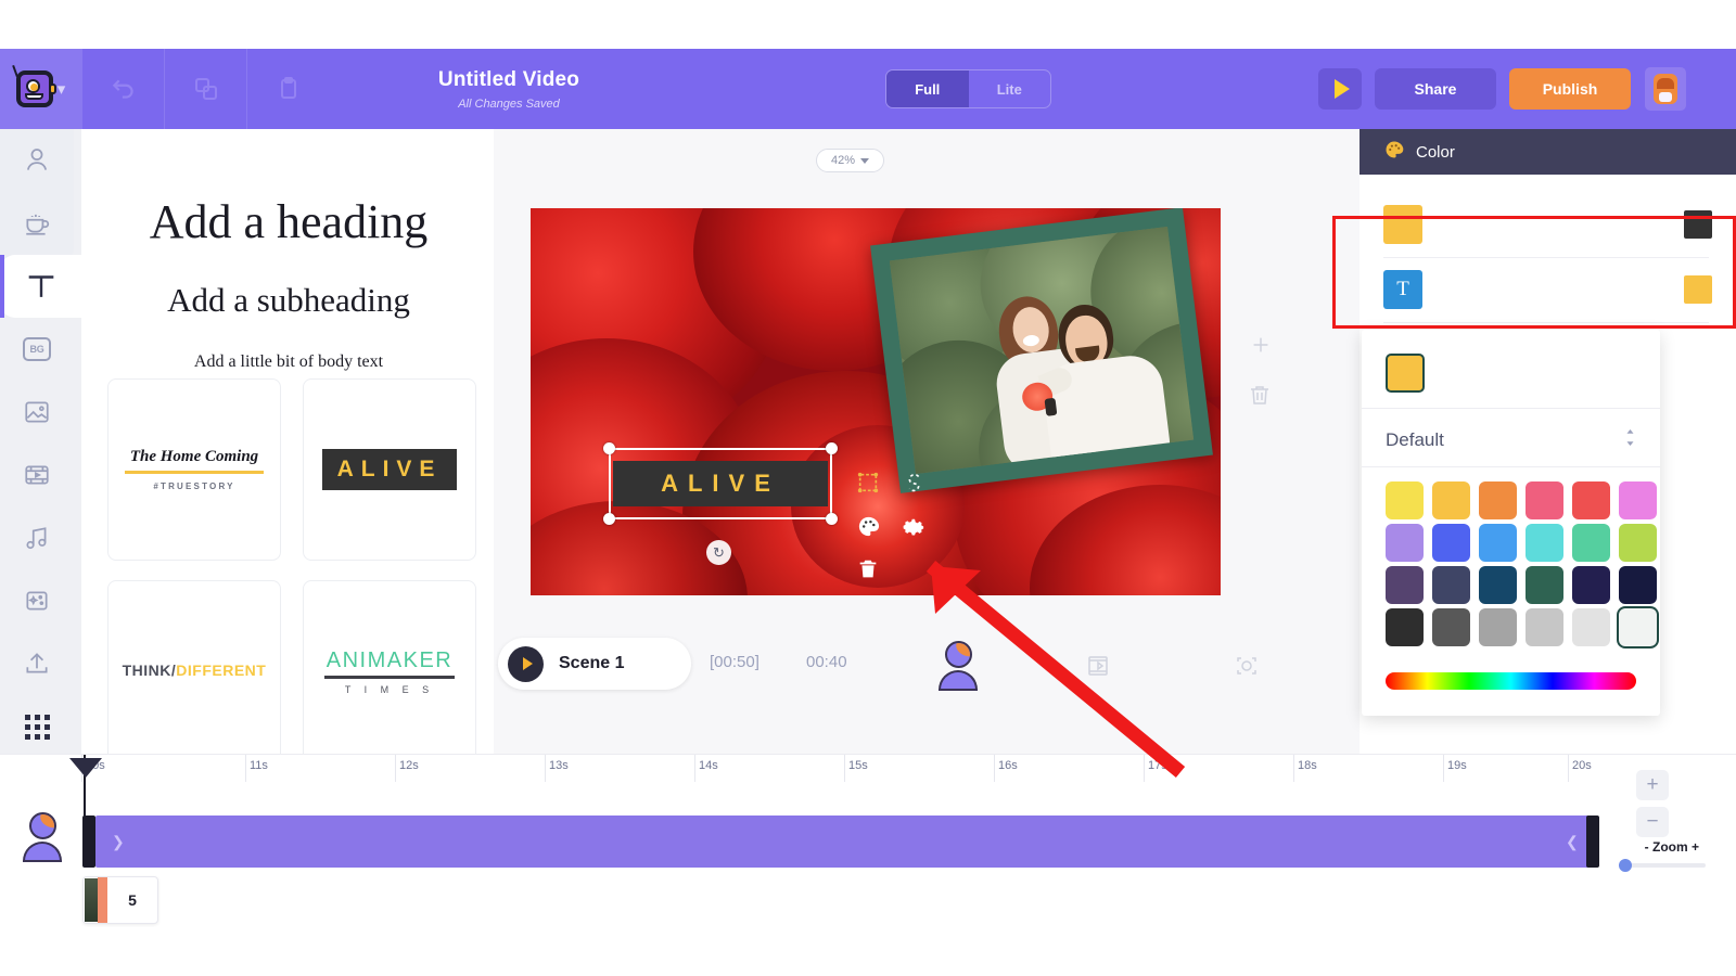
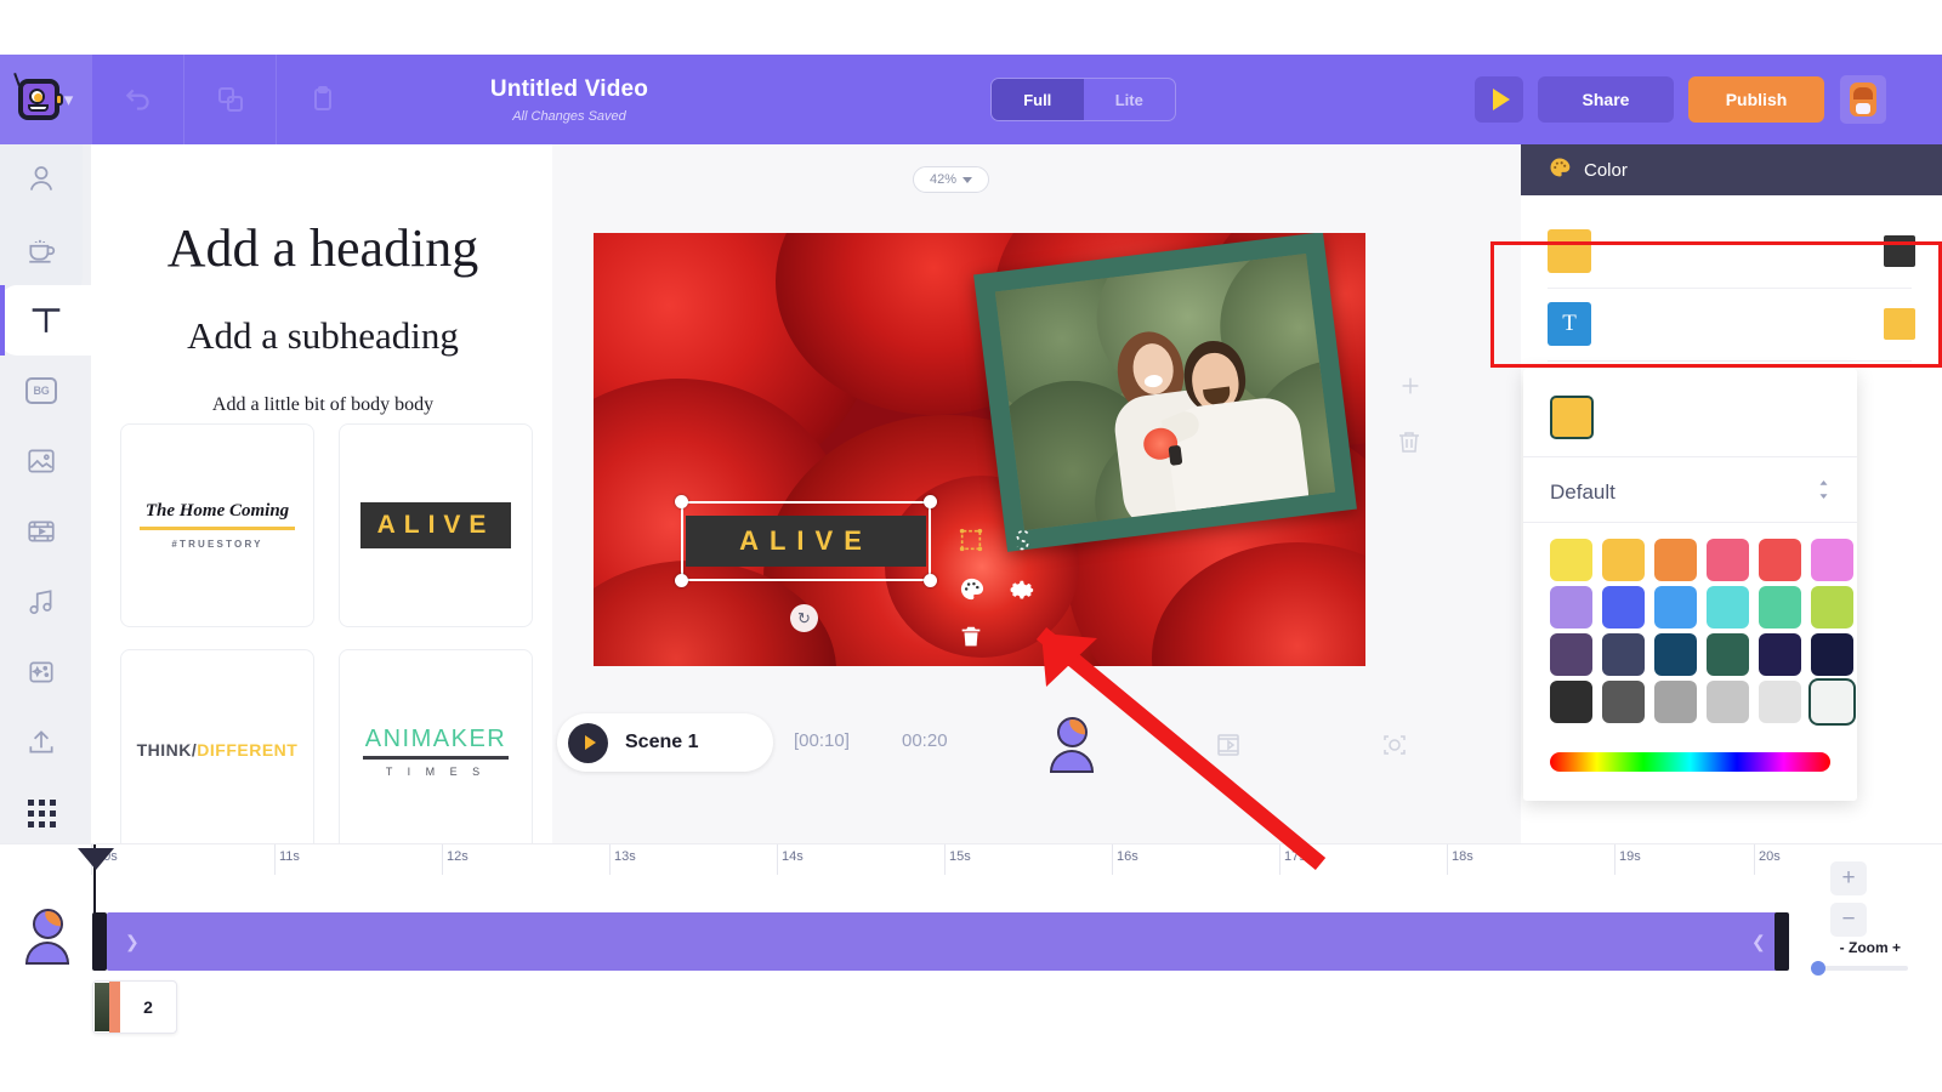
  ▾
  Untitled Video
  All Changes Saved
  Full
  Lite
  Share
  Publish
  BG
  Add a heading
  Add a subheading
- Add a little bit of body text
+ Add a little bit of body body
  The Home Coming
  #TRUESTORY
  ALIVE
  THINK/DIFFERENT
  ANIMAKER
  T I M E S
  42%
  ALIVE
  ↻
  Scene 1
- [00:50]
+ [00:10]
- 00:40
+ 00:20
  10s
  11s
  12s
  13s
  14s
  15s
  16s
  18s
  19s
  20s
  ❯
  ❮
- 5
+ 2
  +
  −
  - Zoom +
  Color
  T
  Default
